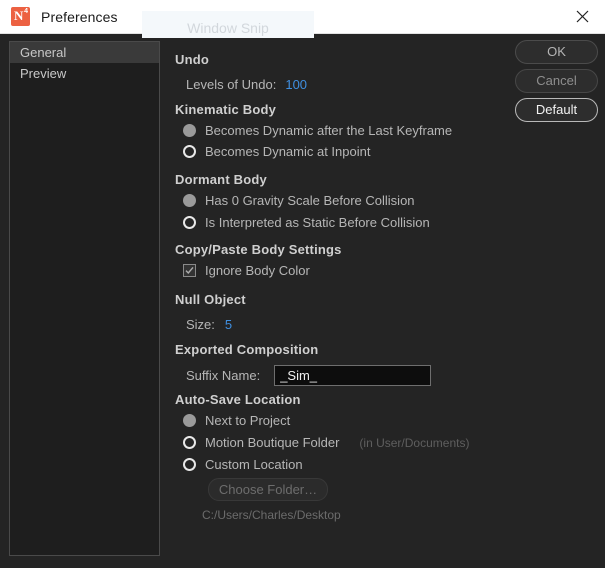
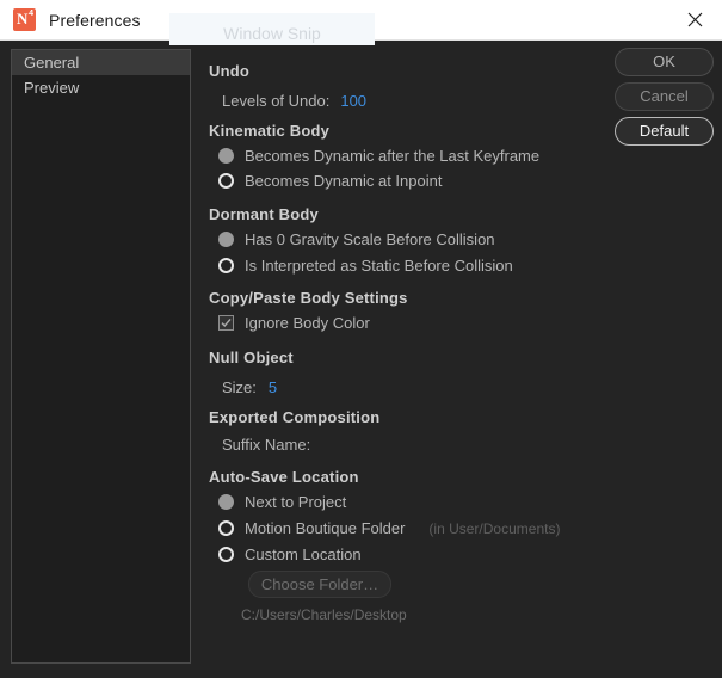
  N
  Preferences
  Window Snip
  General
  Preview
  OK
  Cancel
  Default
  Undo
  Levels of Undo:
  100
  Kinematic Body
  Becomes Dynamic after the Last Keyframe
  Becomes Dynamic at Inpoint
  Dormant Body
  Has 0 Gravity Scale Before Collision
  Is Interpreted as Static Before Collision
  Copy/Paste Body Settings
  Ignore Body Color
  Null Object
  Size:
  5
  Exported Composition
  Suffix Name:
- _Sim_
  Auto-Save Location
  Next to Project
  Motion Boutique Folder
  (in User/Documents)
  Custom Location
  Choose Folder…
  C:/Users/Charles/Desktop
